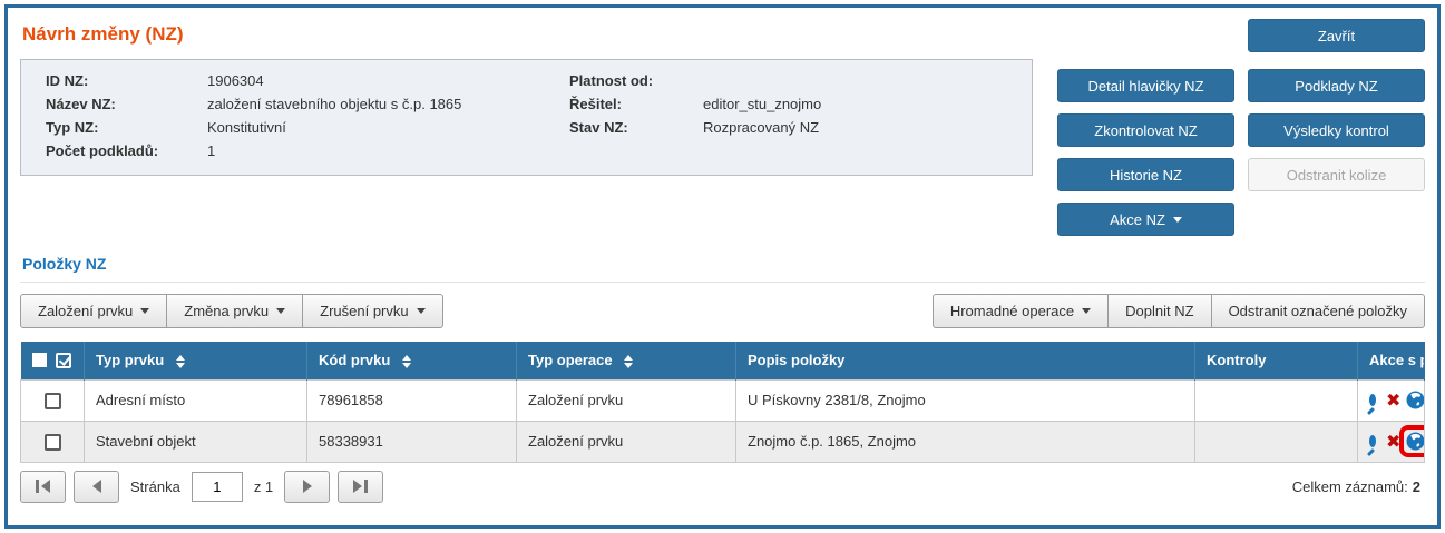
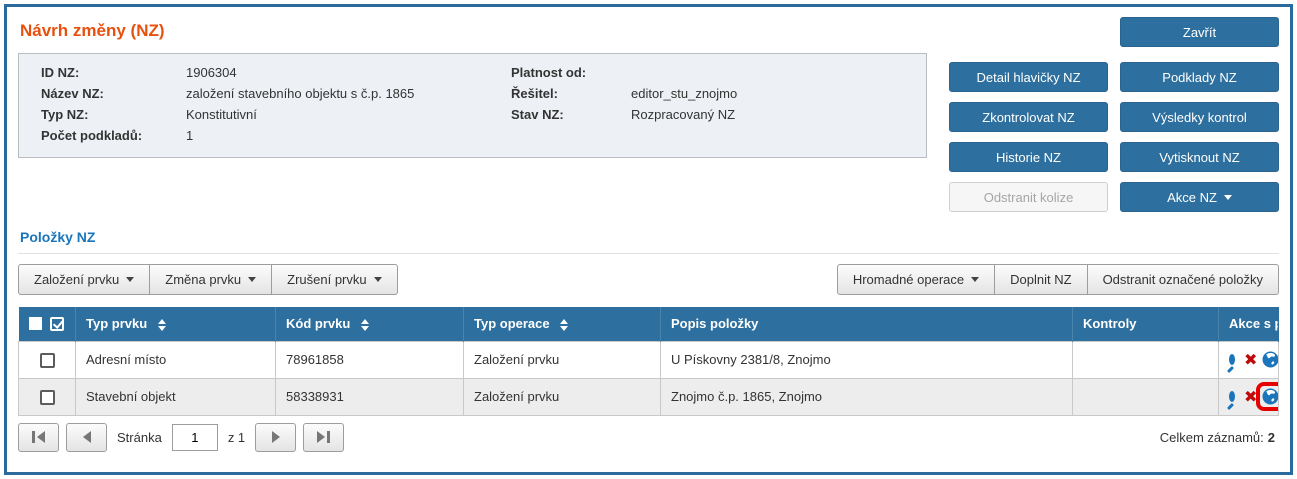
  Návrh změny (NZ)
  ID NZ:
  1906304
  Název NZ:
  založení stavebního objektu s č.p. 1865
  Typ NZ:
  Konstitutivní
  Počet podkladů:
  1
  Platnost od:
  Řešitel:
  editor_stu_znojmo
  Stav NZ:
  Rozpracovaný NZ
  Zavřít
  Detail hlavičky NZ
  Podklady NZ
  Zkontrolovat NZ
  Výsledky kontrol
  Historie NZ
+ Vytisknout NZ
  Odstranit kolize
  Akce NZ
  Položky NZ
  Založení prvku
  Změna prvku
  Zrušení prvku
  Hromadné operace
  Doplnit NZ
  Odstranit označené položky
  	Typ prvku	Kód prvku	Typ operace	Popis položky	Kontroly	Akce s
  	Adresní místo	78961858	Založení prvku	U Pískovny 2381/8, Znojmo		✖
  	Stavební objekt	58338931	Založení prvku	Znojmo č.p. 1865, Znojmo		✖
  Stránka
  1
  z 1
  Celkem záznamů: 2
